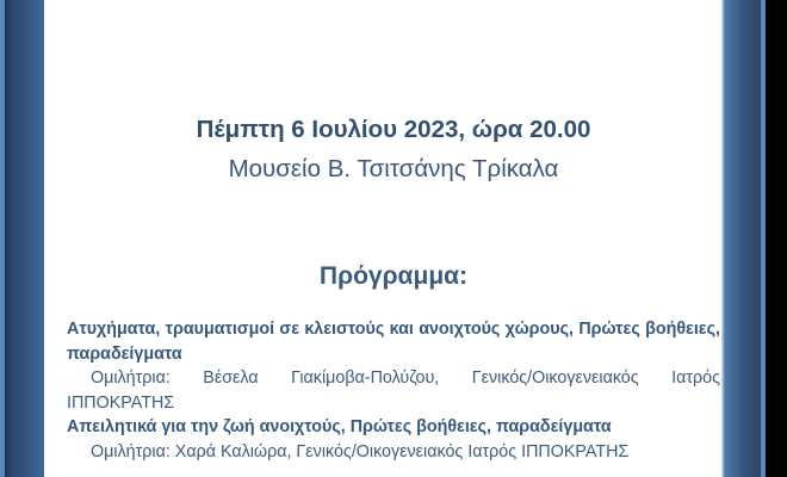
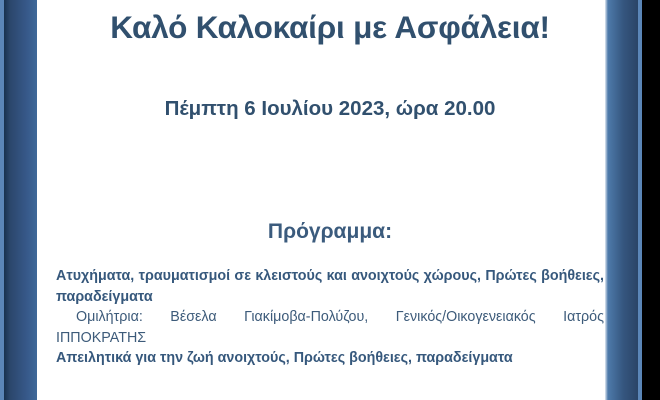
+ Καλό Καλοκαίρι με Ασφάλεια!
  Πέμπτη 6 Ιουλίου 2023, ώρα 20.00
- Μουσείο Β. Τσιτσάνης Τρίκαλα
  Πρόγραμμα:
  Ατυχήματα, τραυματισμοί σε κλειστούς και ανοιχτούς χώρους, Πρώτες βοήθειες, παραδείγματα
  Ομιλήτρια: Βέσελα Γιακίμοβα-Πολύζου, Γενικός/Οικογενειακός Ιατρός ΙΠΠΟΚΡΑΤΗΣ
  Απειλητικά για την ζωή ανοιχτούς, Πρώτες βοήθειες, παραδείγματα
- Ομιλήτρια: Χαρά Καλιώρα, Γενικός/Οικογενειακός Ιατρός ΙΠΠΟΚΡΑΤΗΣ
